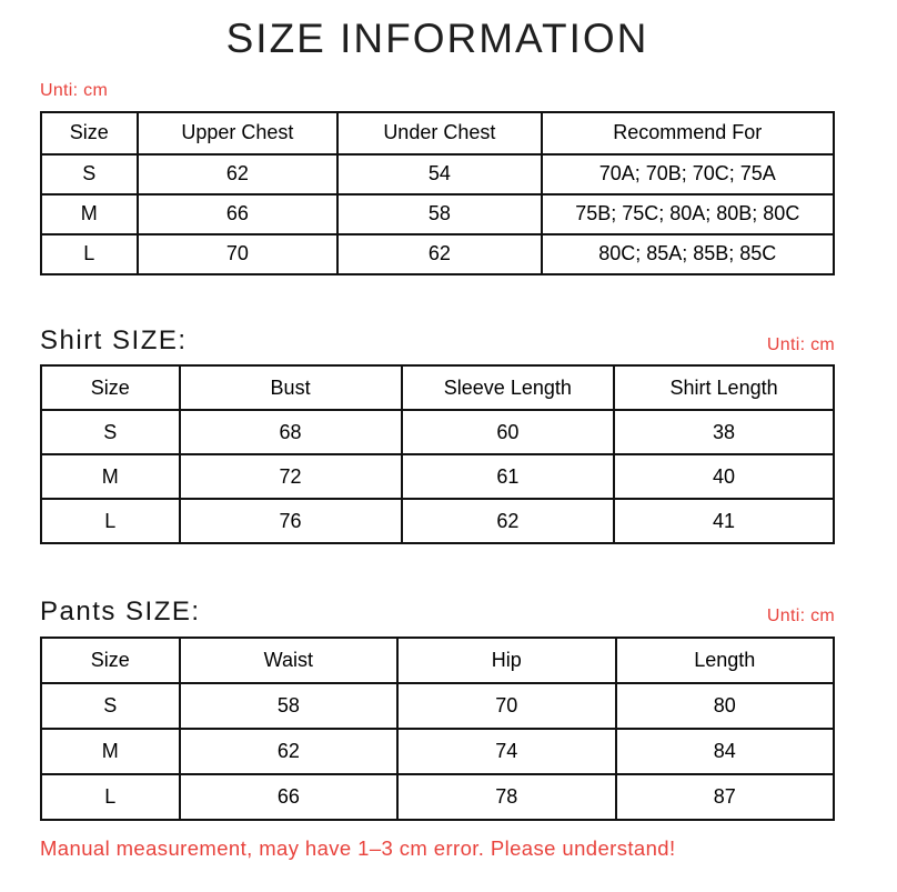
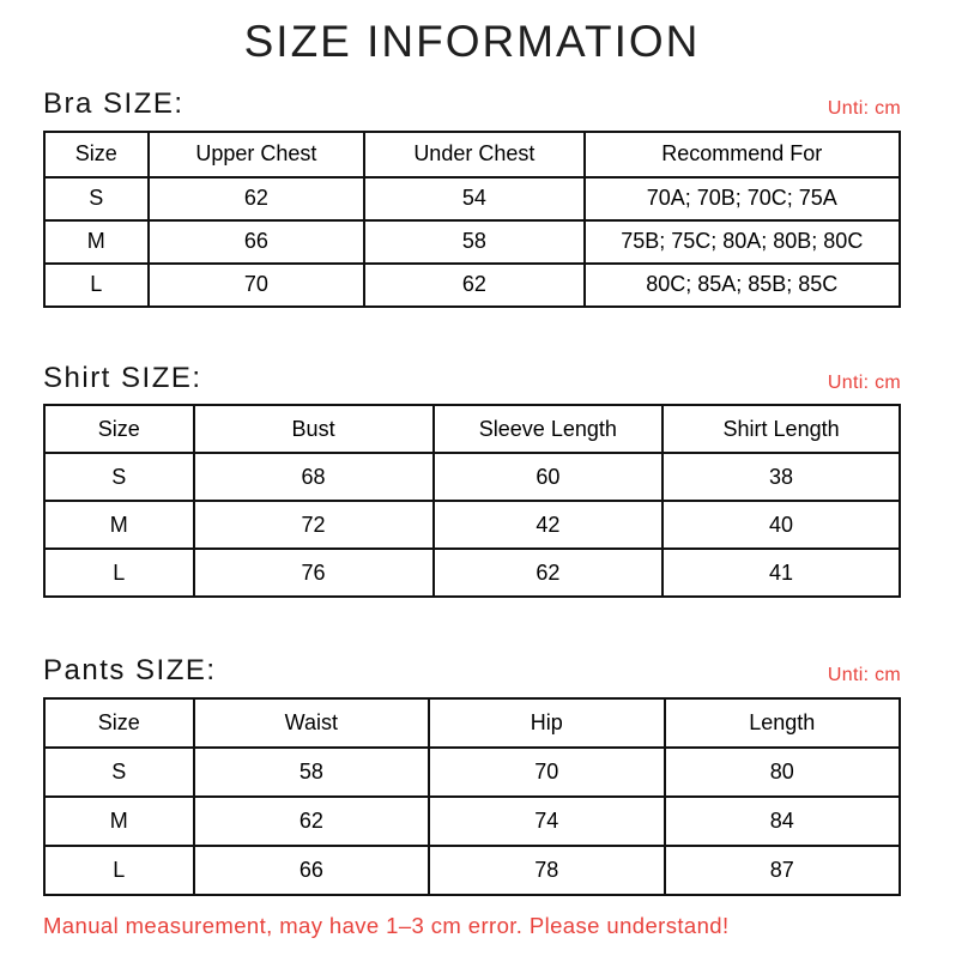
  SIZE INFORMATION
+ Bra SIZE:
  Unti: cm
  Size	Upper Chest	Under Chest	Recommend For
  S	62	54	70A; 70B; 70C; 75A
  M	66	58	75B; 75C; 80A; 80B; 80C
  L	70	62	80C; 85A; 85B; 85C
  Shirt SIZE:
  Unti: cm
  Size	Bust	Sleeve Length	Shirt Length
  S	68	60	38
- M	72	61	40
+ M	72	42	40
  L	76	62	41
  Pants SIZE:
  Unti: cm
  Size	Waist	Hip	Length
  S	58	70	80
  M	62	74	84
  L	66	78	87
  Manual measurement, may have 1–3 cm error. Please understand!
